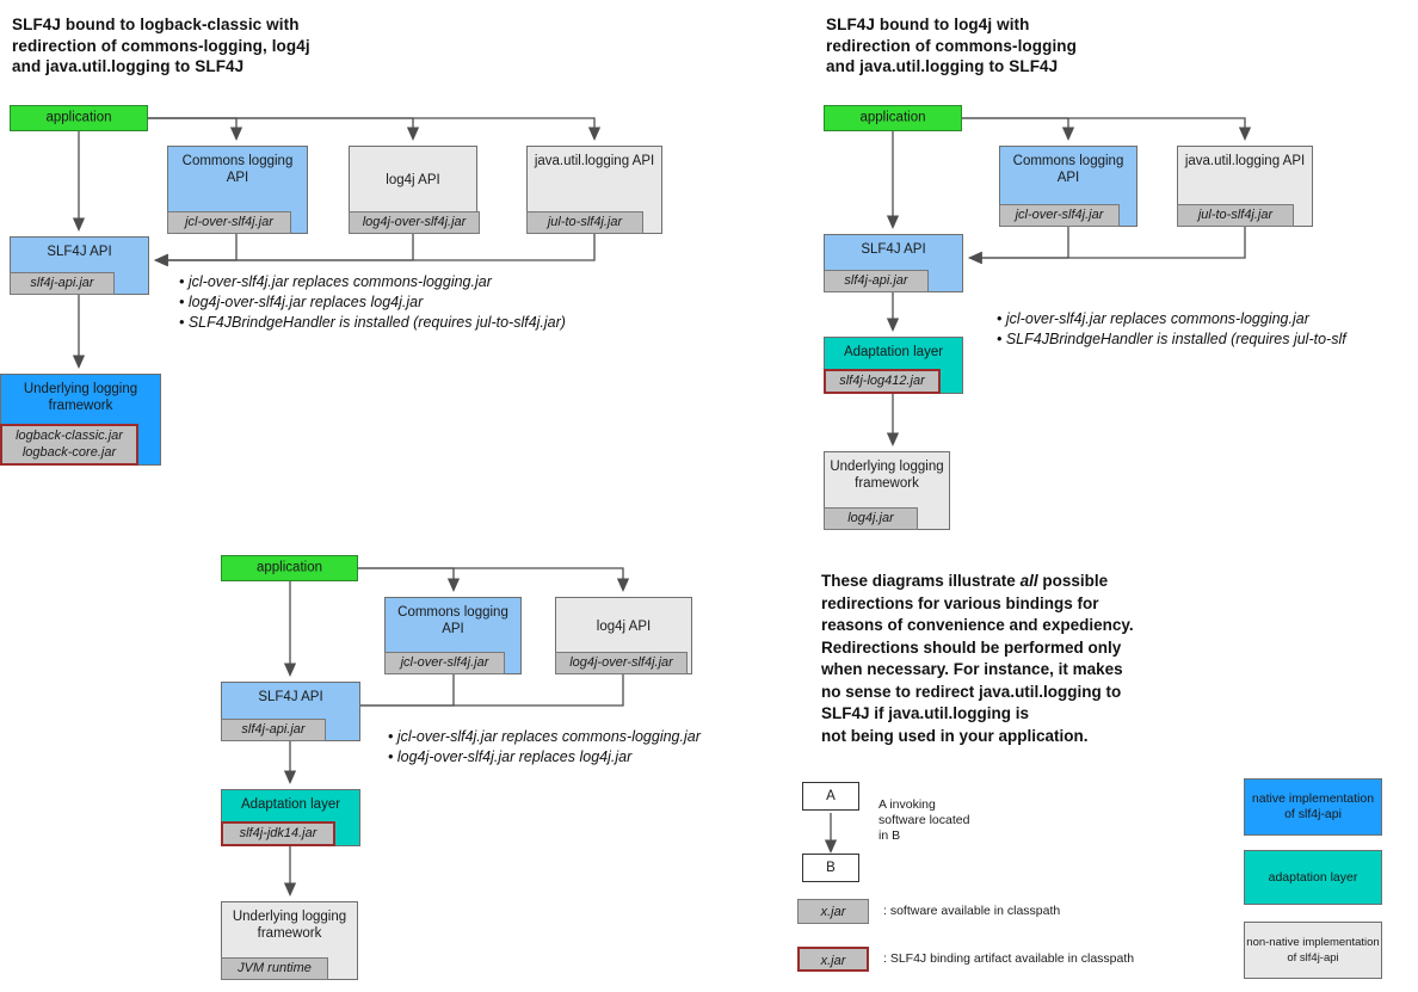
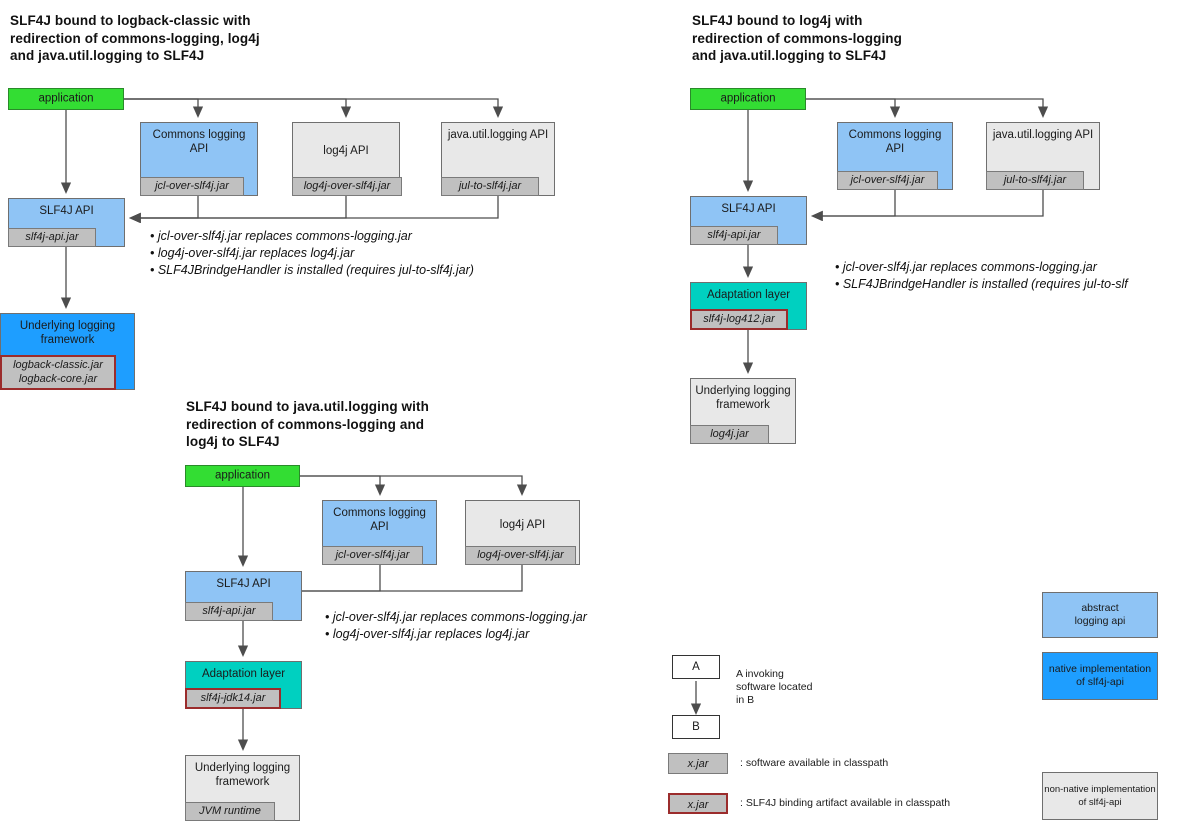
  SLF4J bound to logback-classic with
  redirection of commons-logging, log4j
  and java.util.logging to SLF4J
  application
  Commons logging API
  jcl-over-slf4j.jar
  log4j API
  log4j-over-slf4j.jar
  java.util.logging API
  jul-to-slf4j.jar
  SLF4J API
  slf4j-api.jar
  Underlying logging framework
  logback-classic.jar
  logback-core.jar
  • jcl-over-slf4j.jar replaces commons-logging.jar
  • log4j-over-slf4j.jar replaces log4j.jar
  • SLF4JBrindgeHandler is installed (requires jul-to-slf4j.jar)
  SLF4J bound to log4j with
  redirection of commons-logging
  and java.util.logging to SLF4J
  application
  Commons logging API
  jcl-over-slf4j.jar
  java.util.logging API
  jul-to-slf4j.jar
  SLF4J API
  slf4j-api.jar
  Adaptation layer
  slf4j-log412.jar
  Underlying logging framework
  log4j.jar
  • jcl-over-slf4j.jar replaces commons-logging.jar
  • SLF4JBrindgeHandler is installed (requires jul-to-slf
+ SLF4J bound to java.util.logging with
+ redirection of commons-logging and
+ log4j to SLF4J
  application
  Commons logging API
  jcl-over-slf4j.jar
  log4j API
  log4j-over-slf4j.jar
  SLF4J API
  slf4j-api.jar
  Adaptation layer
  slf4j-jdk14.jar
  Underlying logging framework
  JVM runtime
  • jcl-over-slf4j.jar replaces commons-logging.jar
  • log4j-over-slf4j.jar replaces log4j.jar
- These diagrams illustrate all possible
- redirections for various bindings for
- reasons of convenience and expediency.
- Redirections should be performed only
- when necessary. For instance, it makes
- no sense to redirect java.util.logging to
- SLF4J if java.util.logging is
- not being used in your application.
  A
  B
  A invoking
  software located
  in B
  x.jar
  : software available in classpath
  x.jar
  : SLF4J binding artifact available in classpath
+ abstract
+ logging api
  native implementation
  of slf4j-api
- adaptation layer
  non-native implementation
  of slf4j-api
